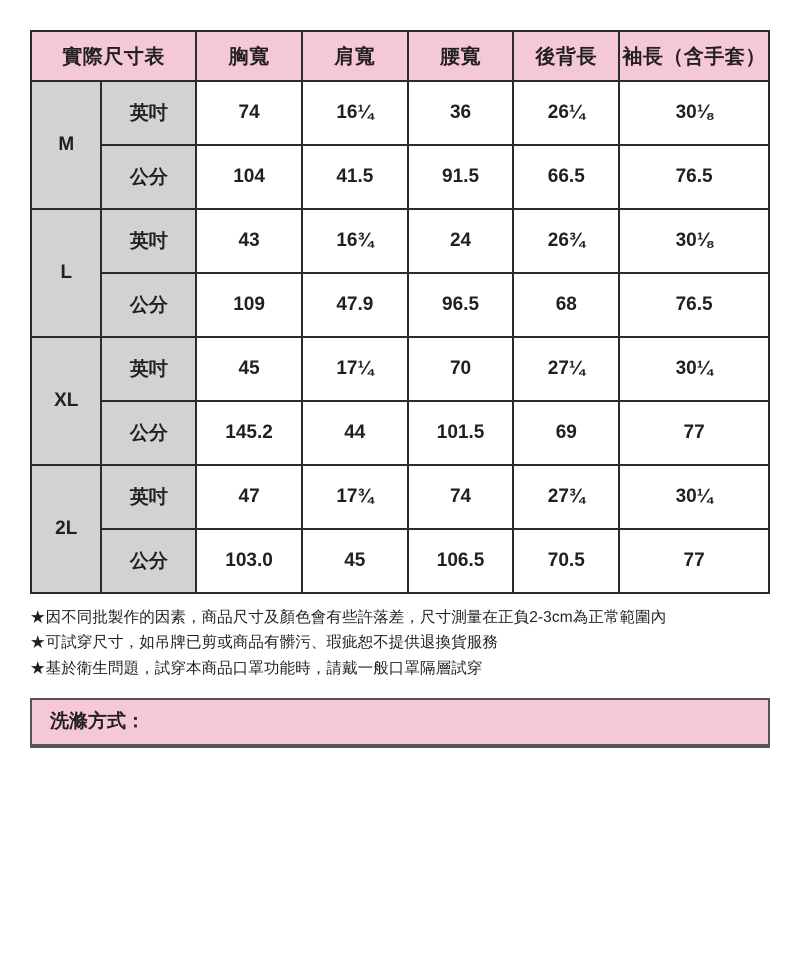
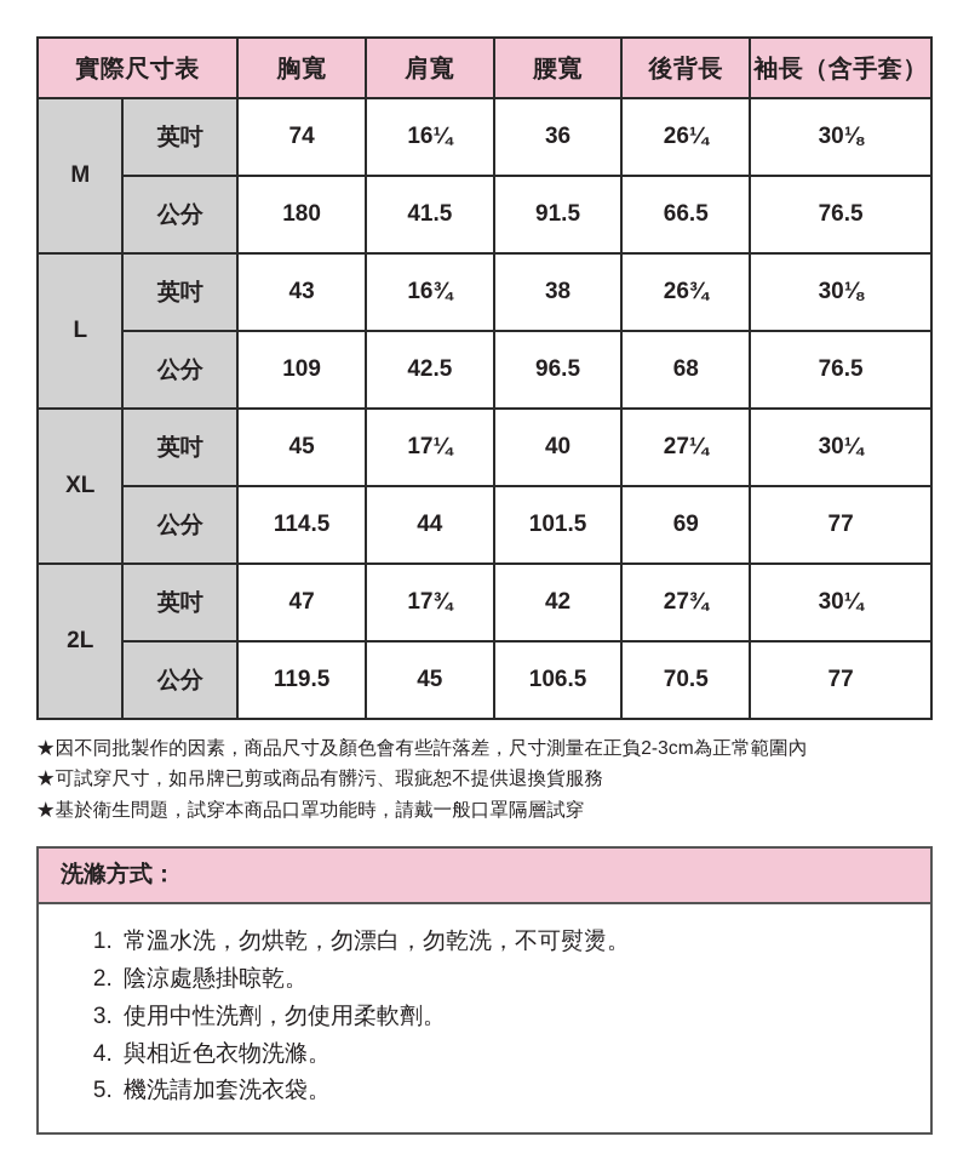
  實際尺寸表	胸寬	肩寬	腰寬	後背長	袖長（含手套）
  M	英吋	74	16¼	36	26¼	30⅛
- 公分	104	41.5	91.5	66.5	76.5
+ 公分	180	41.5	91.5	66.5	76.5
- L	英吋	43	16¾	24	26¾	30⅛
+ L	英吋	43	16¾	38	26¾	30⅛
- 公分	109	47.9	96.5	68	76.5
+ 公分	109	42.5	96.5	68	76.5
- XL	英吋	45	17¼	70	27¼	30¼
+ XL	英吋	45	17¼	40	27¼	30¼
- 公分	145.2	44	101.5	69	77
+ 公分	114.5	44	101.5	69	77
- 2L	英吋	47	17¾	74	27¾	30¼
+ 2L	英吋	47	17¾	42	27¾	30¼
- 公分	103.0	45	106.5	70.5	77
+ 公分	119.5	45	106.5	70.5	77
  ★因不同批製作的因素，商品尺寸及顏色會有些許落差，尺寸測量在正負2-3cm為正常範圍內
  ★可試穿尺寸，如吊牌已剪或商品有髒污、瑕疵恕不提供退換貨服務
  ★基於衛生問題，試穿本商品口罩功能時，請戴一般口罩隔層試穿
  洗滌方式：
+ 常溫水洗，勿烘乾，勿漂白，勿乾洗，不可熨燙。
+ 陰涼處懸掛晾乾。
+ 使用中性洗劑，勿使用柔軟劑。
+ 與相近色衣物洗滌。
+ 機洗請加套洗衣袋。
